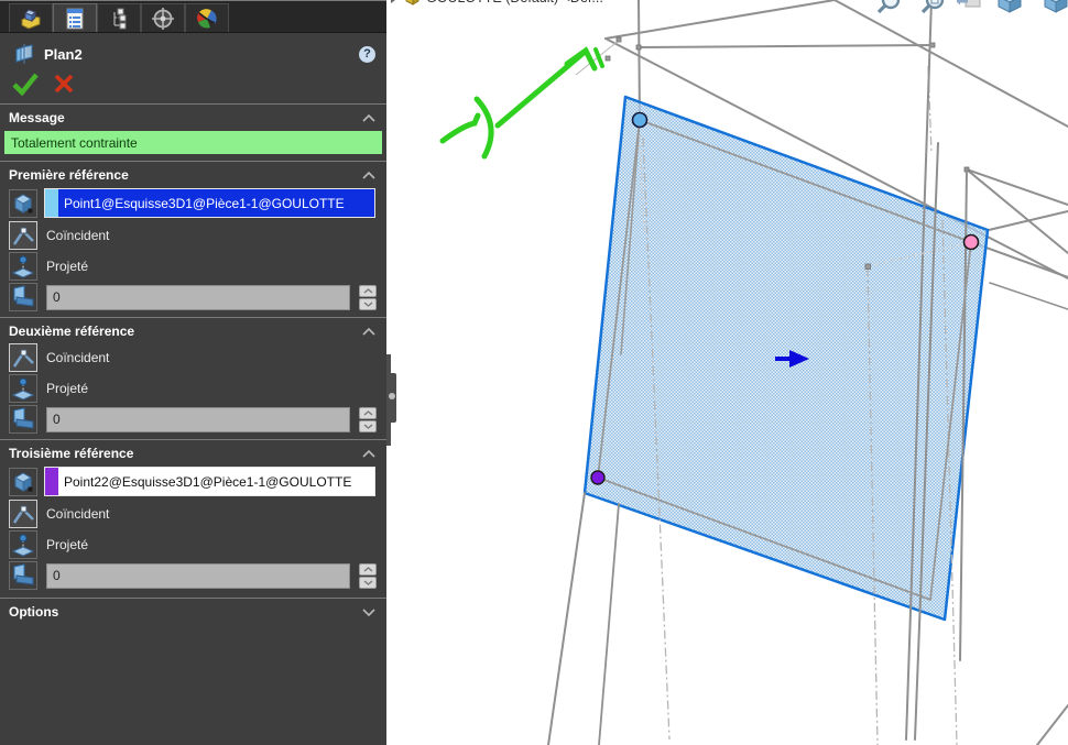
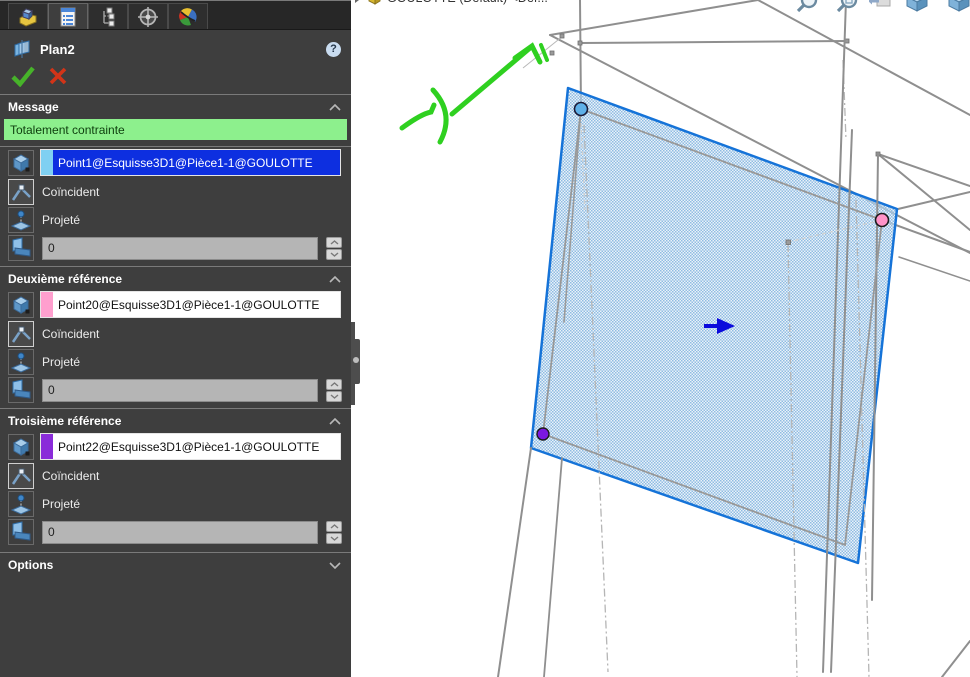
  Plan2
  ?
  Message
  Totalement contrainte
- Première référence
  Point1@Esquisse3D1@Pièce1-1@GOULOTTE
  Coïncident
  Projeté
  0
  Deuxième référence
+ Point20@Esquisse3D1@Pièce1-1@GOULOTTE
  Coïncident
  Projeté
  0
  Troisième référence
  Point22@Esquisse3D1@Pièce1-1@GOULOTTE
  Coïncident
  Projeté
  0
  Options
